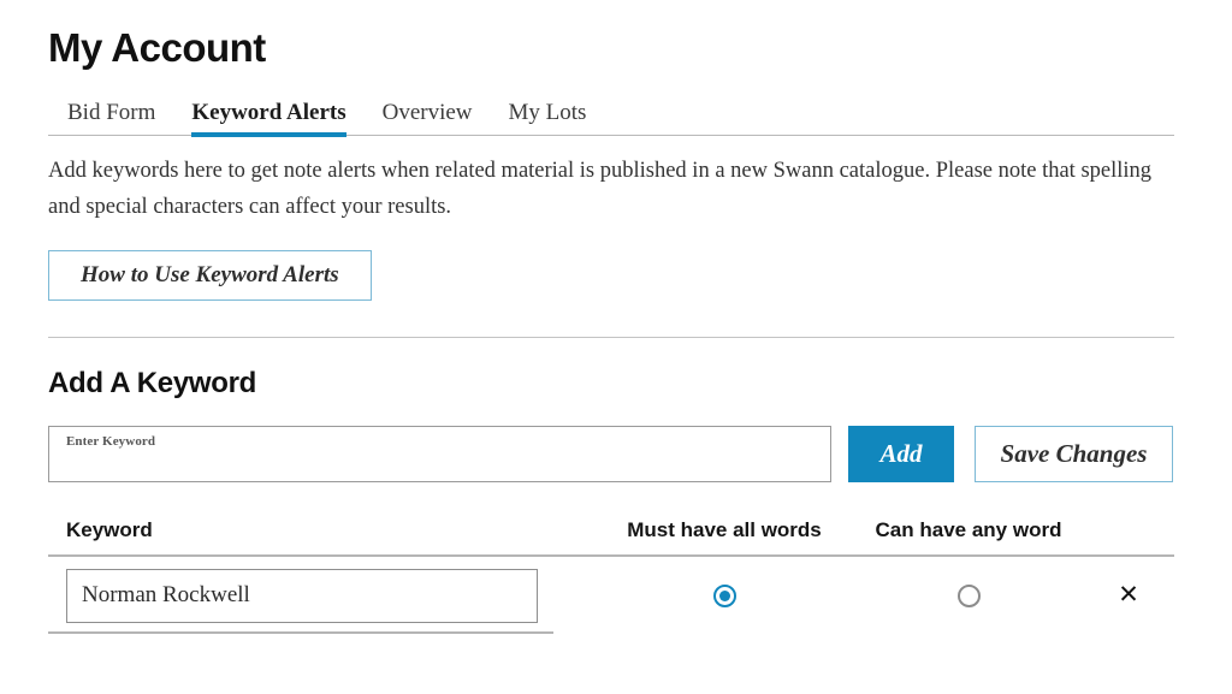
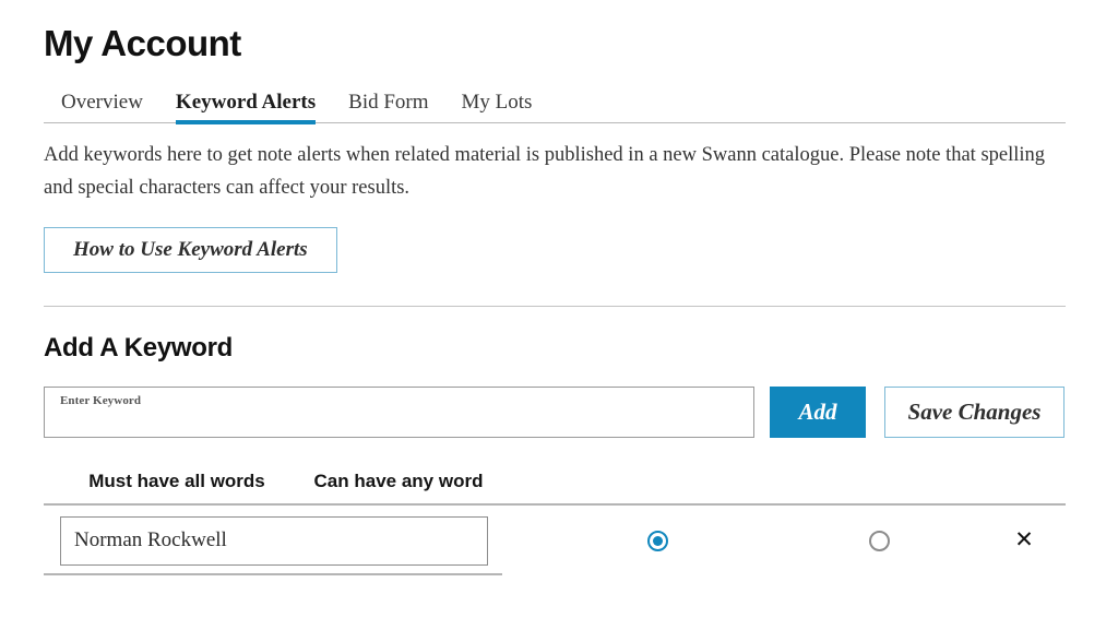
  My Account
- Bid Form
+ Overview
  Keyword Alerts
- Overview
+ Bid Form
  My Lots
  Add keywords here to get note alerts when related material is published in a new Swann catalogue. Please note that spelling and special characters can affect your results.
  How to Use Keyword Alerts
  Add A Keyword
  Enter Keyword
  Add
  Save Changes
- Keyword
  Must have all words
  Can have any word
  Norman Rockwell
  ✕
